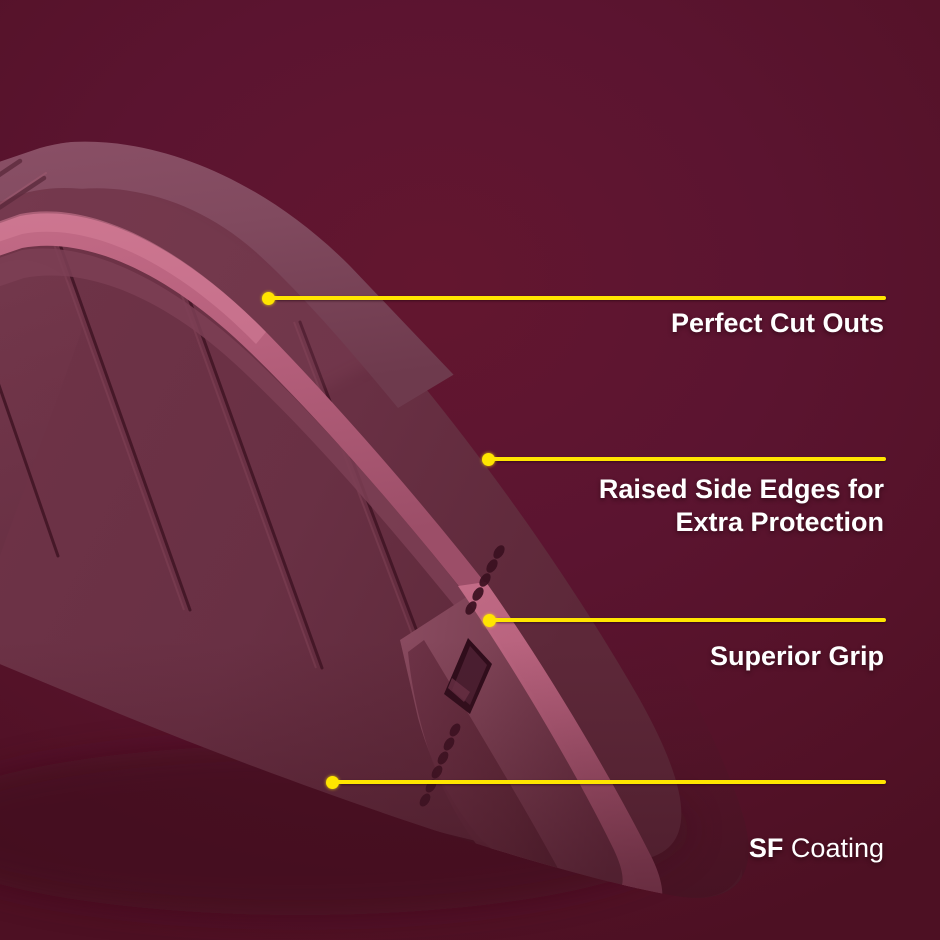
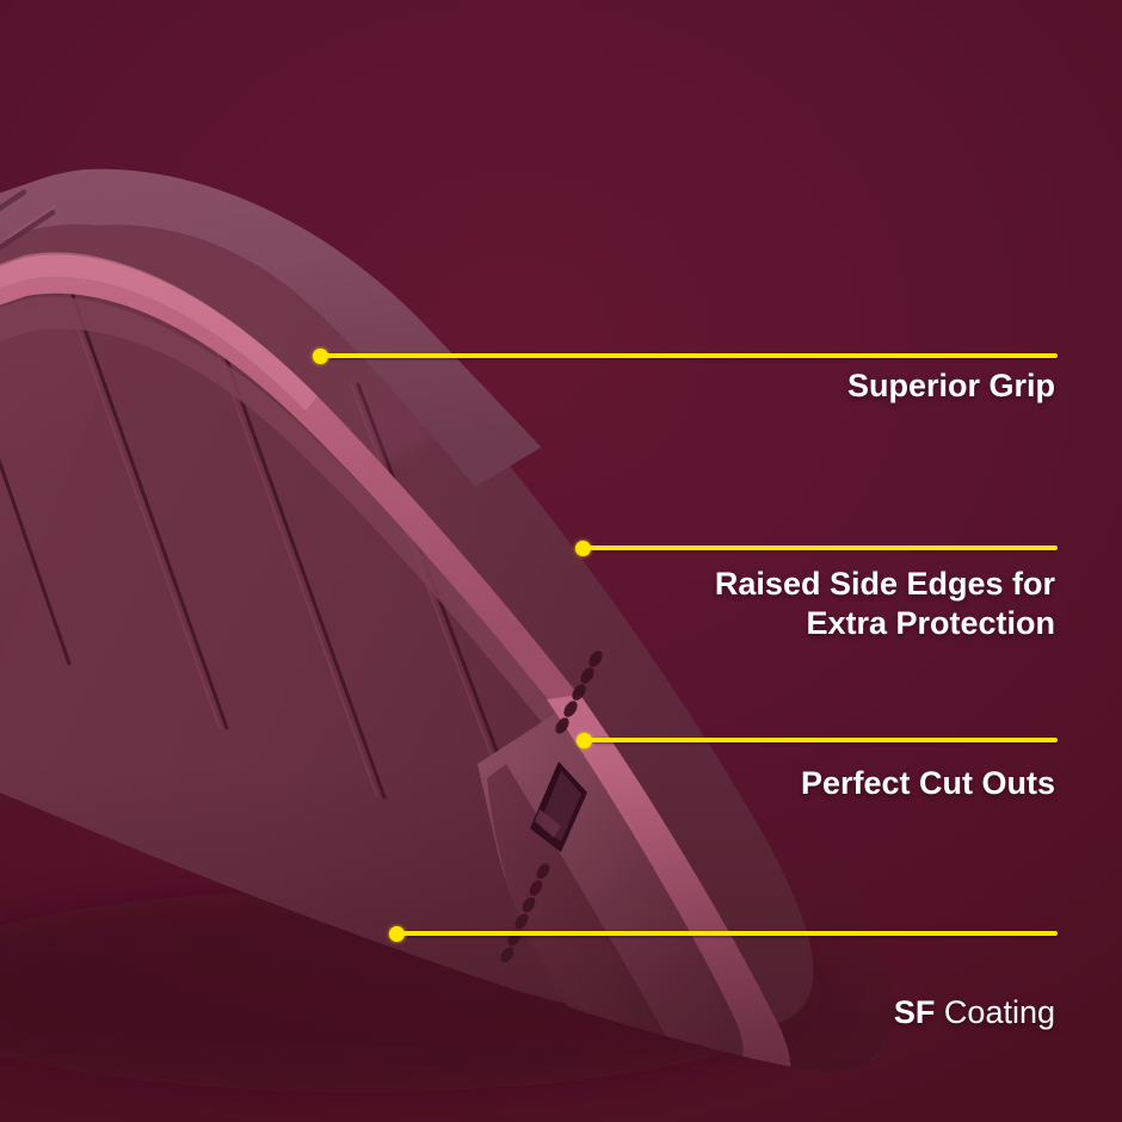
- Perfect Cut Outs
+ Superior Grip
  Raised Side Edges for
  Extra Protection
- Superior Grip
+ Perfect Cut Outs
  SF Coating
